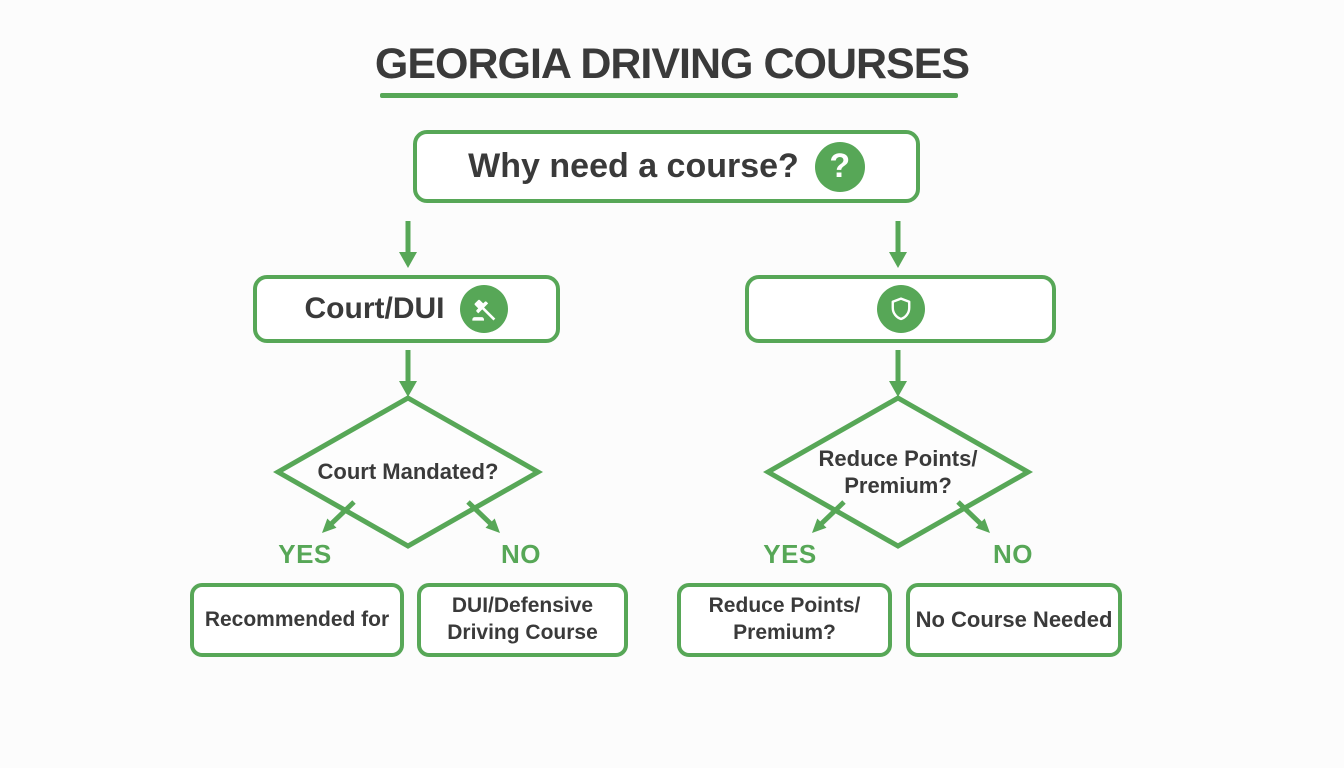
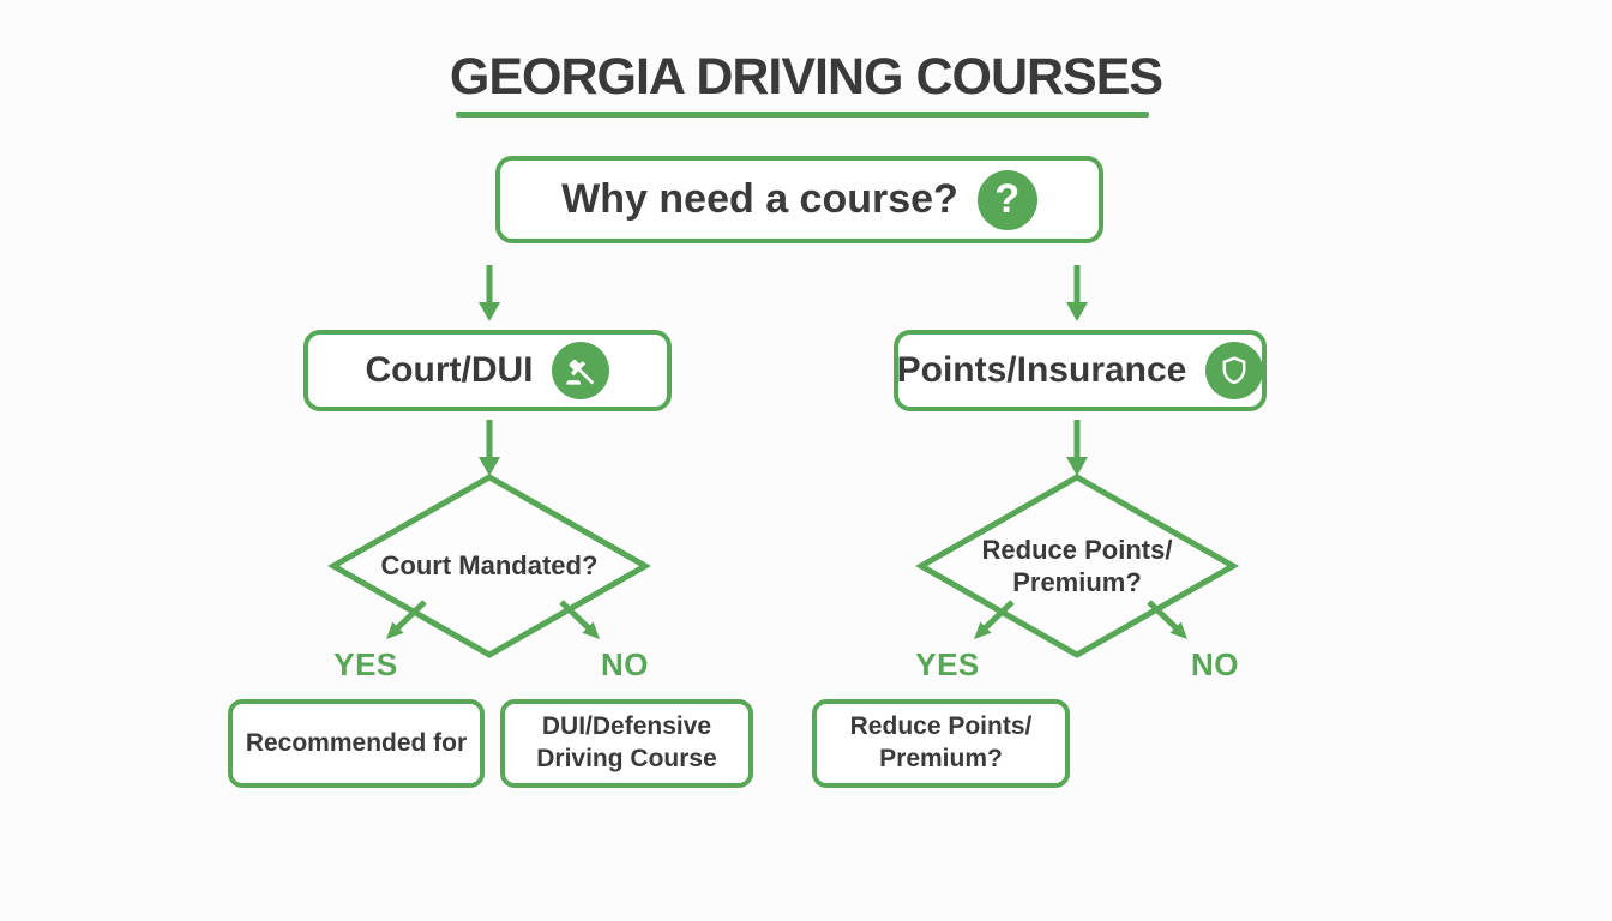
  GEORGIA DRIVING COURSES
  Why need a course?
  ?
  Court/DUI
+ Points/Insurance
  Court Mandated?
  Reduce Points/
  Premium?
  YES
  NO
  YES
  NO
  Recommended for
  DUI/Defensive
  Driving Course
  Reduce Points/
  Premium?
- No Course Needed
